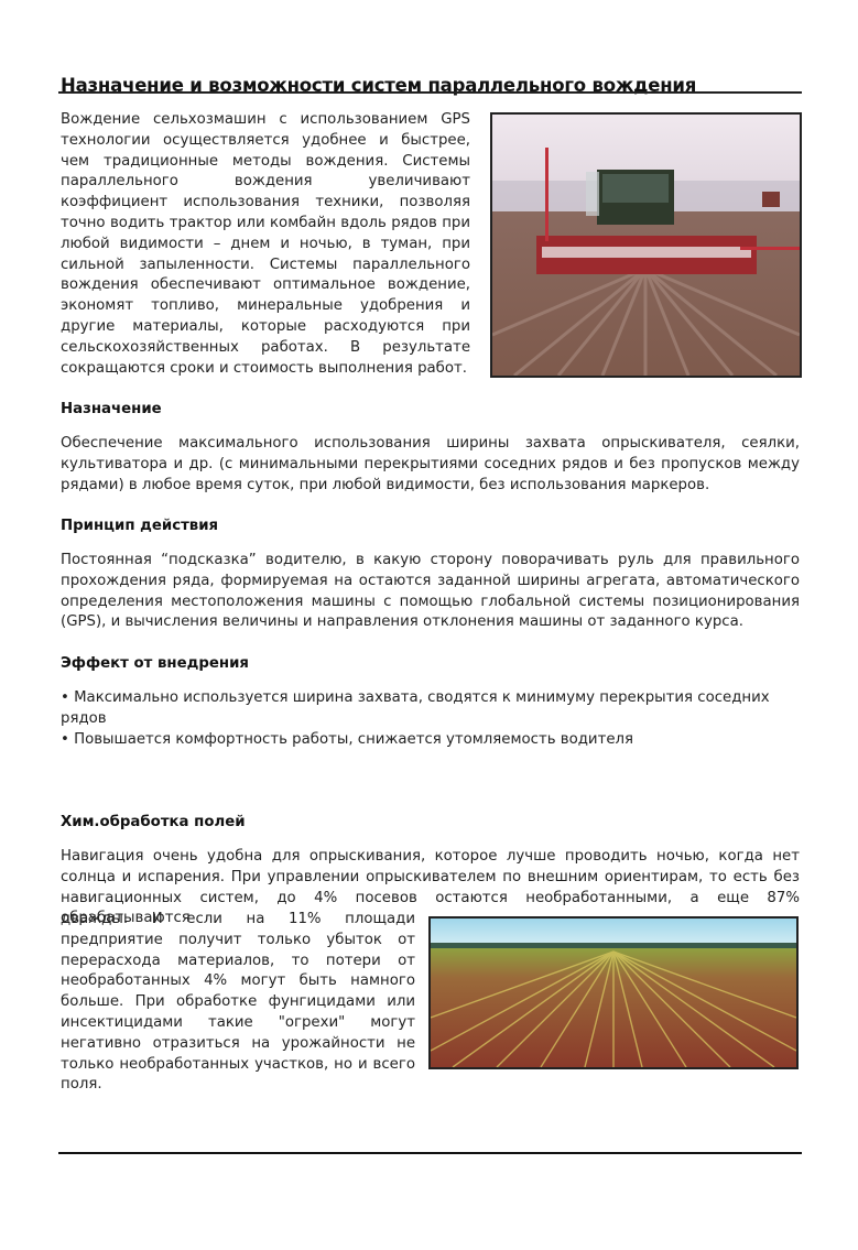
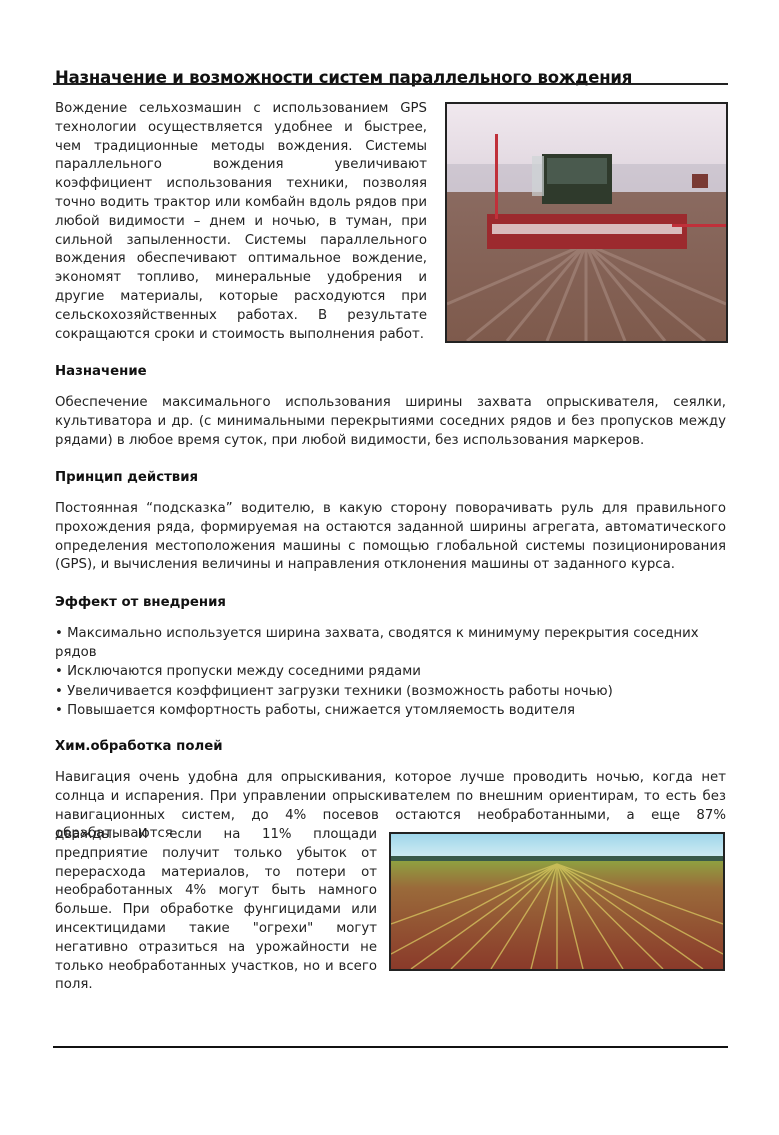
  Назначение и возможности систем параллельного вождения
  Вождение сельхозмашин с использованием GPS технологии осуществляется удобнее и быстрее, чем традиционные методы вождения. Системы параллельного вождения увеличивают коэффициент использования техники, позволяя точно водить трактор или комбайн вдоль рядов при любой видимости – днем и ночью, в туман, при сильной запыленности. Системы параллельного вождения обеспечивают оптимальное вождение, экономят топливо, минеральные удобрения и другие материалы, которые расходуются при сельскохозяйственных работах. В результате сокращаются сроки и стоимость выполнения работ.
  Назначение
  Обеспечение максимального использования ширины захвата опрыскивателя, сеялки, культиватора и др. (с минимальными перекрытиями соседних рядов и без пропусков между рядами) в любое время суток, при любой видимости, без использования маркеров.
  Принцип действия
  Постоянная “подсказка” водителю, в какую сторону поворачивать руль для правильного прохождения ряда, формируемая на остаются заданной ширины агрегата, автоматического определения местоположения машины с помощью глобальной системы позиционирования (GPS), и вычисления величины и направления отклонения машины от заданного курса.
  Эффект от внедрения
  Максимально используется ширина захвата, сводятся к минимуму перекрытия соседних рядов
+ Исключаются пропуски между соседними рядами
+ Увеличивается коэффициент загрузки техники (возможность работы ночью)
  Повышается комфортность работы, снижается утомляемость водителя
  Хим.обработка полей
  Навигация очень удобна для опрыскивания, которое лучше проводить ночью, когда нет солнца и испарения. При управлении опрыскивателем по внешним ориентирам, то есть без навигационных систем, до 4% посевов остаются необработанными, а еще 87% обрабатываются
  дважды. И если на 11% площади предприятие получит только убыток от перерасхода материалов, то потери от необработанных 4% могут быть намного больше. При обработке фунгицидами или инсектицидами такие "огрехи" могут негативно отразиться на урожайности не только необработанных участков, но и всего поля.
